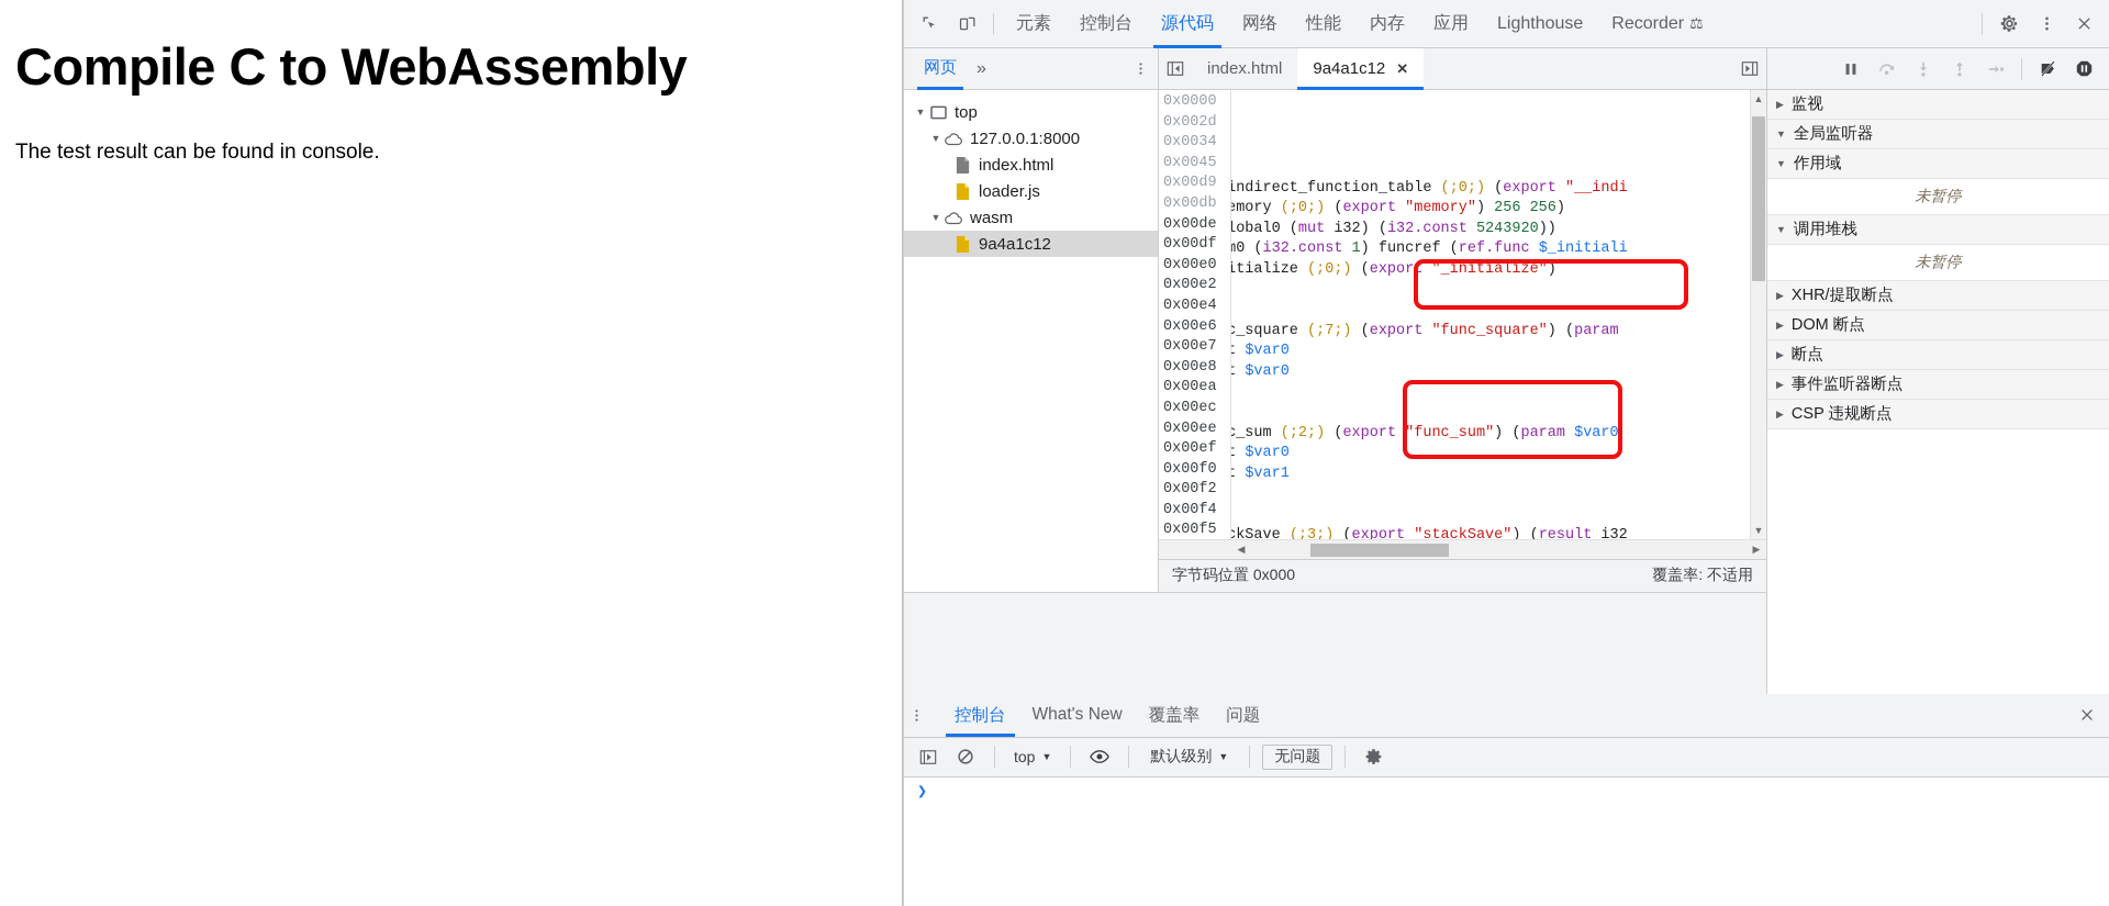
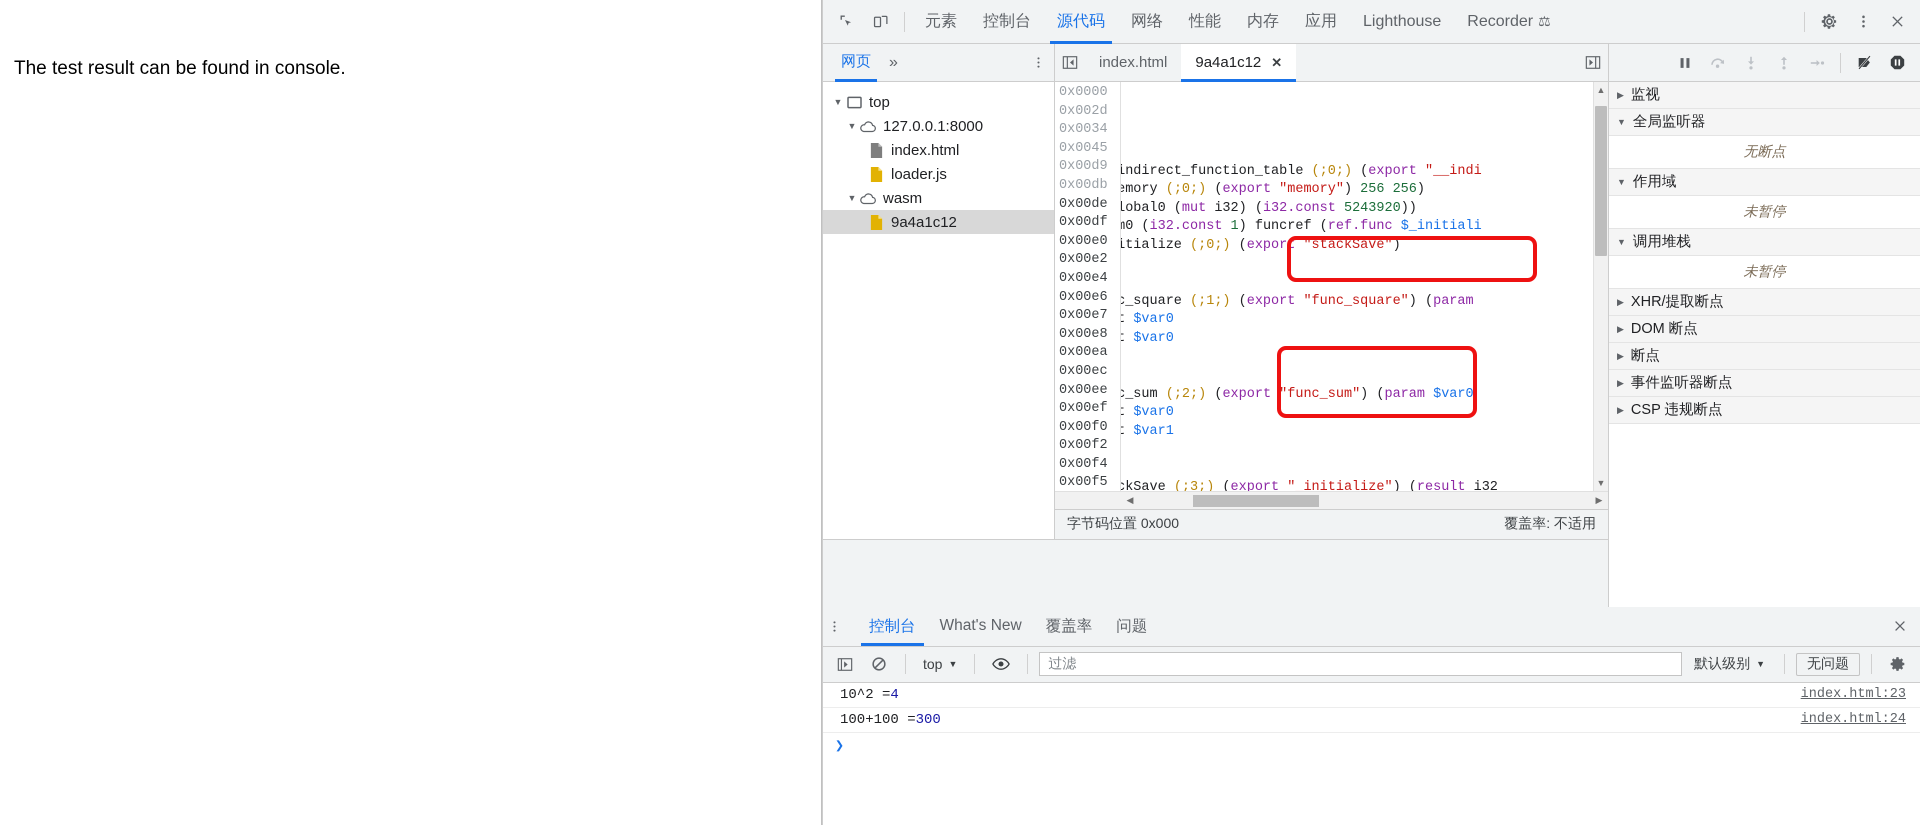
- Compile C to WebAssembly
  The test result can be found in console.
  元素
  控制台
  源代码
  网络
  性能
  内存
  应用
  Lighthouse
  Recorder
  ⚖
  网页
  »
  ▼
  top
  ▼
  127.0.0.1:8000
  index.html
  loader.js
  ▼
  wasm
  9a4a1c12
  index.html
  9a4a1c12
  ✕
  0x0000
  0x002d
  0x0034
  0x0045
  0x00d9
  0x00db
  0x00de
  0x00df
  0x00e0
  0x00e2
  0x00e4
  0x00e6
  0x00e7
  0x00e8
  0x00ea
  0x00ec
  0x00ee
  0x00ef
  0x00f0
  0x00f2
  0x00f4
  0x00f5
  indirect_function_table (;0;) (export "__indi
  emory (;0;) (export "memory") 256 256)
  lobal0 (mut i32) (i32.const 5243920))
  m0 (i32.const 1) funcref (ref.func $_initiali
- itialize (;0;) (export "_initialize")
+ itialize (;0;) (export "stackSave")
- c_square (;7;) (export "func_square") (param
+ c_square (;1;) (export "func_square") (param
  t $var0
  t $var0
  c_sum (;2;) (export "func_sum") (param $var0
  t $var0
  t $var1
- ckSave (;3;) (export "stackSave") (result i32
+ ckSave (;3;) (export "_initialize") (result i32
  ▲
  ▼
  ◀
  ▶
  字节码位置 0x000
  覆盖率: 不适用
  ▶
  监视
  ▼
  全局监听器
+ 无断点
  ▼
  作用域
  未暂停
  ▼
  调用堆栈
  未暂停
  ▶
  XHR/提取断点
  ▶
  DOM 断点
  ▶
  断点
  ▶
  事件监听器断点
  ▶
  CSP 违规断点
  控制台
  What's New
  覆盖率
  问题
  top
  ▼
+ 过滤
  默认级别
  ▼
  无问题
+ 10^2 =
+ 4
+ index.html:23
+ 100+100 =
+ 300
+ index.html:24
  ❯
